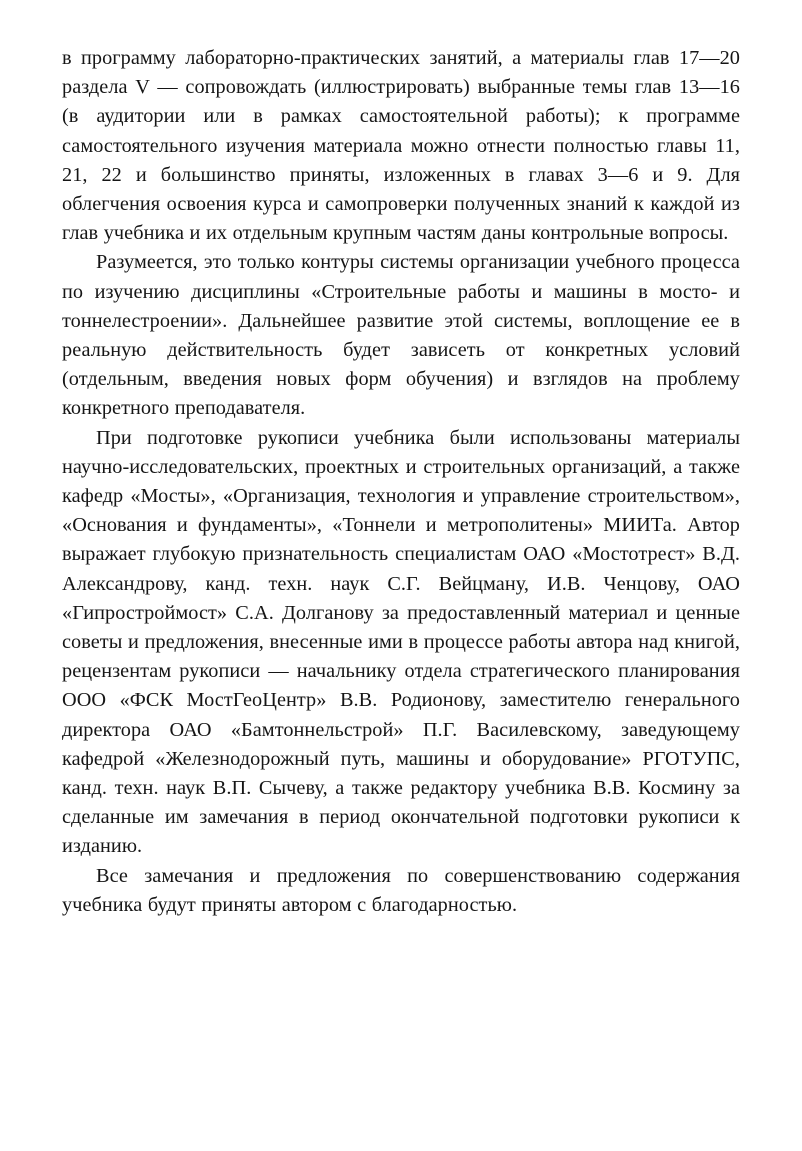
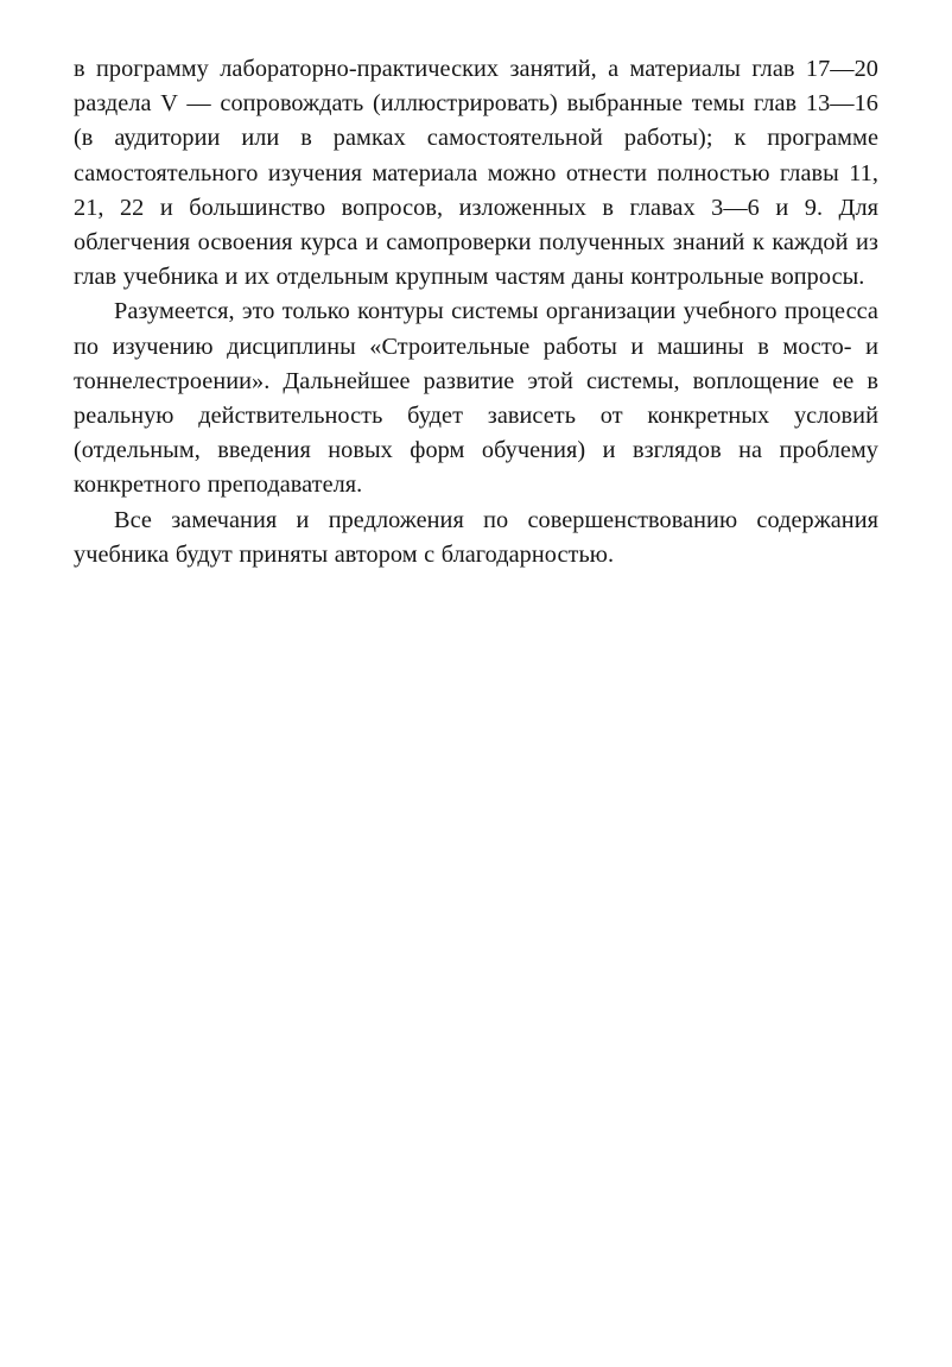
- в программу лабораторно-практических занятий, а материалы глав 17—20 раздела V — сопровождать (иллюстрировать) выбранные темы глав 13—16 (в аудитории или в рамках самостоятельной работы); к программе самостоятельного изучения материала можно отнести полностью главы 11, 21, 22 и большинство приняты, изложенных в главах 3—6 и 9. Для облегчения освоения курса и самопроверки полученных знаний к каждой из глав учебника и их отдельным крупным частям даны контрольные вопросы.
+ в программу лабораторно-практических занятий, а материалы глав 17—20 раздела V — сопровождать (иллюстрировать) выбранные темы глав 13—16 (в аудитории или в рамках самостоятельной работы); к программе самостоятельного изучения материала можно отнести полностью главы 11, 21, 22 и большинство вопросов, изложенных в главах 3—6 и 9. Для облегчения освоения курса и самопроверки полученных знаний к каждой из глав учебника и их отдельным крупным частям даны контрольные вопросы.
  Разумеется, это только контуры системы организации учебного процесса по изучению дисциплины «Строительные работы и машины в мосто- и тоннелестроении». Дальнейшее развитие этой системы, воплощение ее в реальную действительность будет зависеть от конкретных условий (отдельным, введения новых форм обучения) и взглядов на проблему конкретного преподавателя.
- При подготовке рукописи учебника были использованы материалы научно-исследовательских, проектных и строительных организаций, а также кафедр «Мосты», «Организация, технология и управление строительством», «Основания и фундаменты», «Тоннели и метрополитены» МИИТа. Автор выражает глубокую признательность специалистам ОАО «Мостотрест» В.Д. Александрову, канд. техн. наук С.Г. Вейцману, И.В. Ченцову, ОАО «Гипростроймост» С.А. Долганову за предоставленный материал и ценные советы и предложения, внесенные ими в процессе работы автора над книгой, рецензентам рукописи — начальнику отдела стратегического планирования ООО «ФСК МостГеоЦентр» В.В. Родионову, заместителю генерального директора ОАО «Бамтоннельстрой» П.Г. Василевскому, заведующему кафедрой «Железнодорожный путь, машины и оборудование» РГОТУПС, канд. техн. наук В.П. Сычеву, а также редактору учебника В.В. Космину за сделанные им замечания в период окончательной подготовки рукописи к изданию.
  Все замечания и предложения по совершенствованию содержания учебника будут приняты автором с благодарностью.
